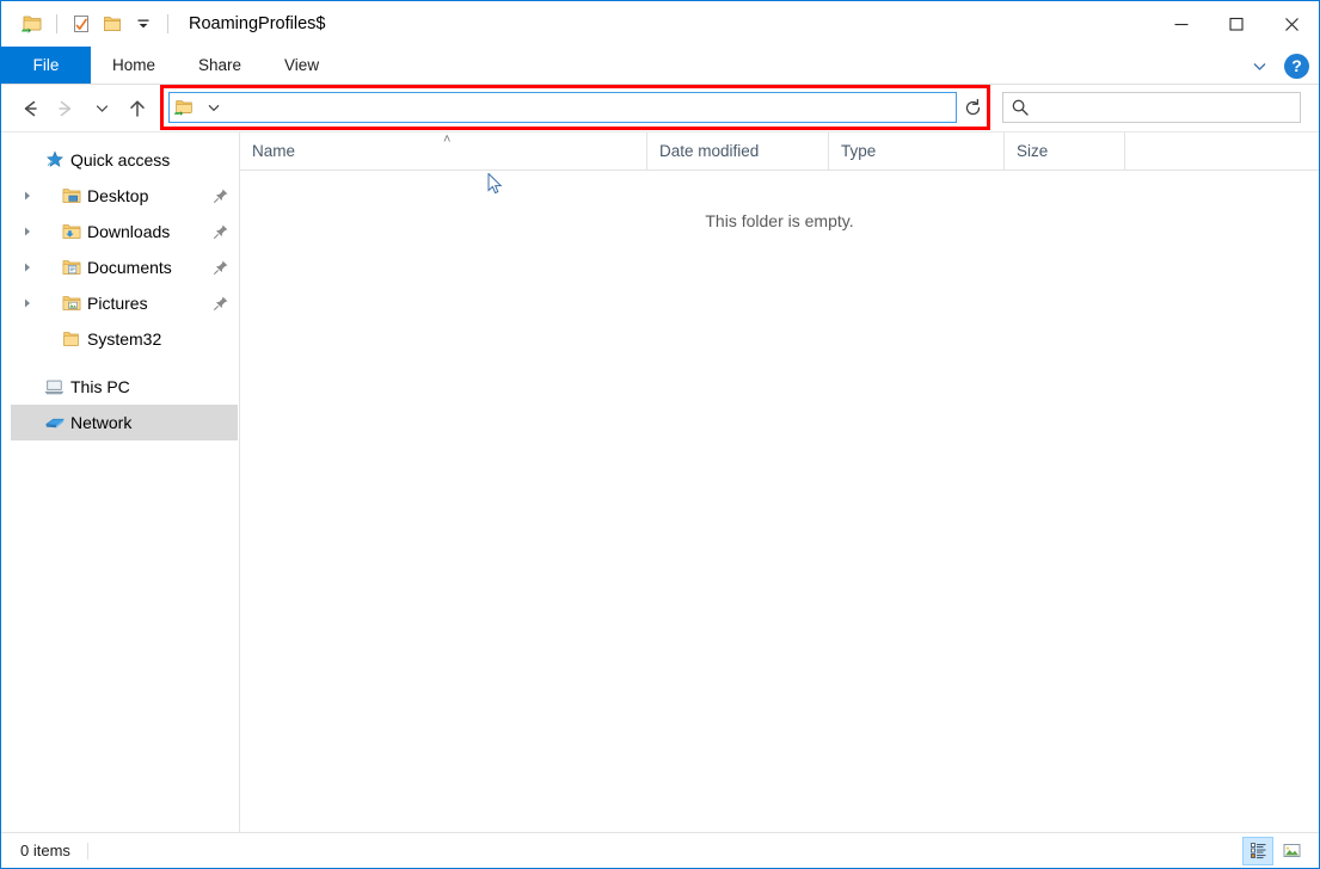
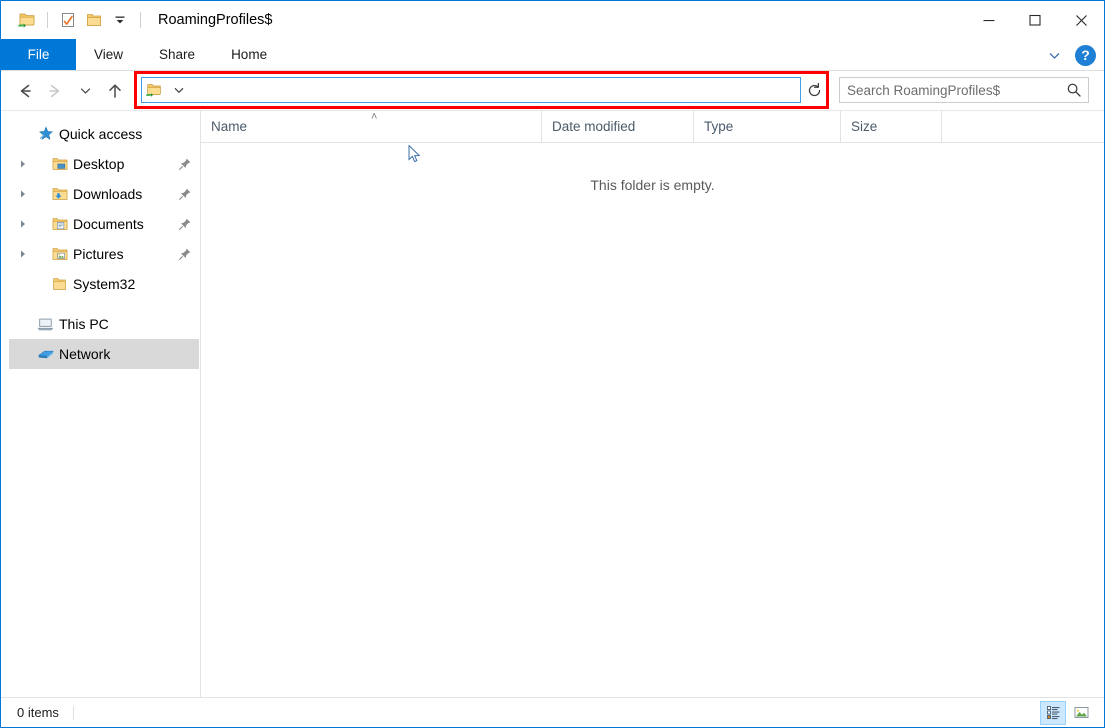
  RoamingProfiles$
  File
- Home
+ View
  Share
- View
+ Home
  ?
+ Search RoamingProfiles$
  Quick access
  Desktop
  Downloads
  Documents
  Pictures
  System32
  This PC
  Network
  Name
  ˄
  Date modified
  Type
  Size
  This folder is empty.
  0 items
